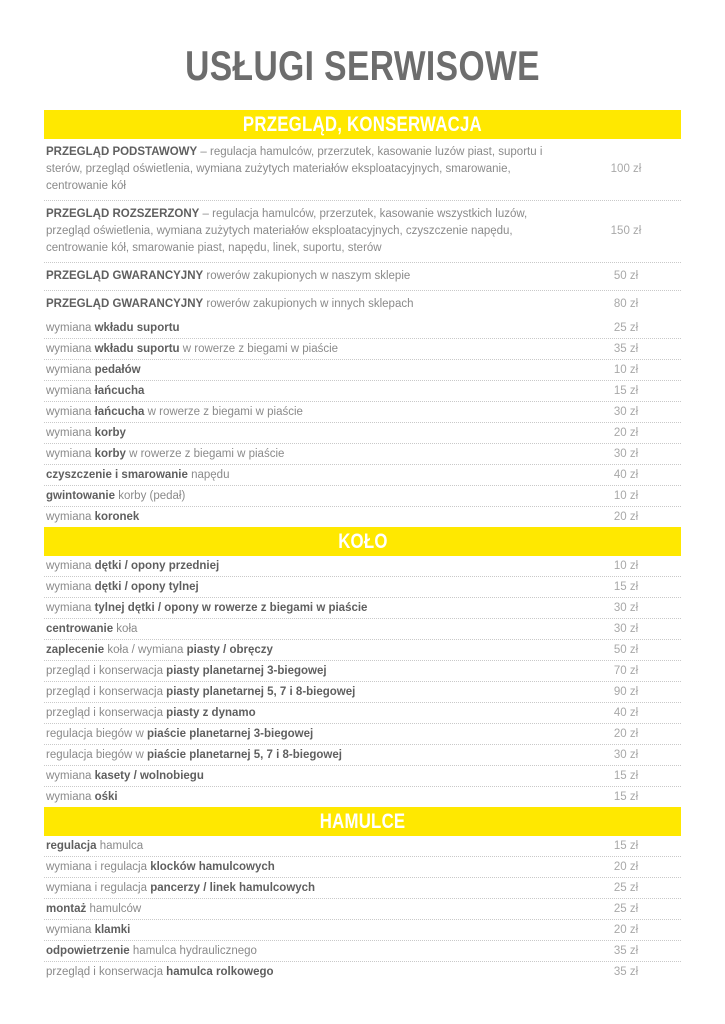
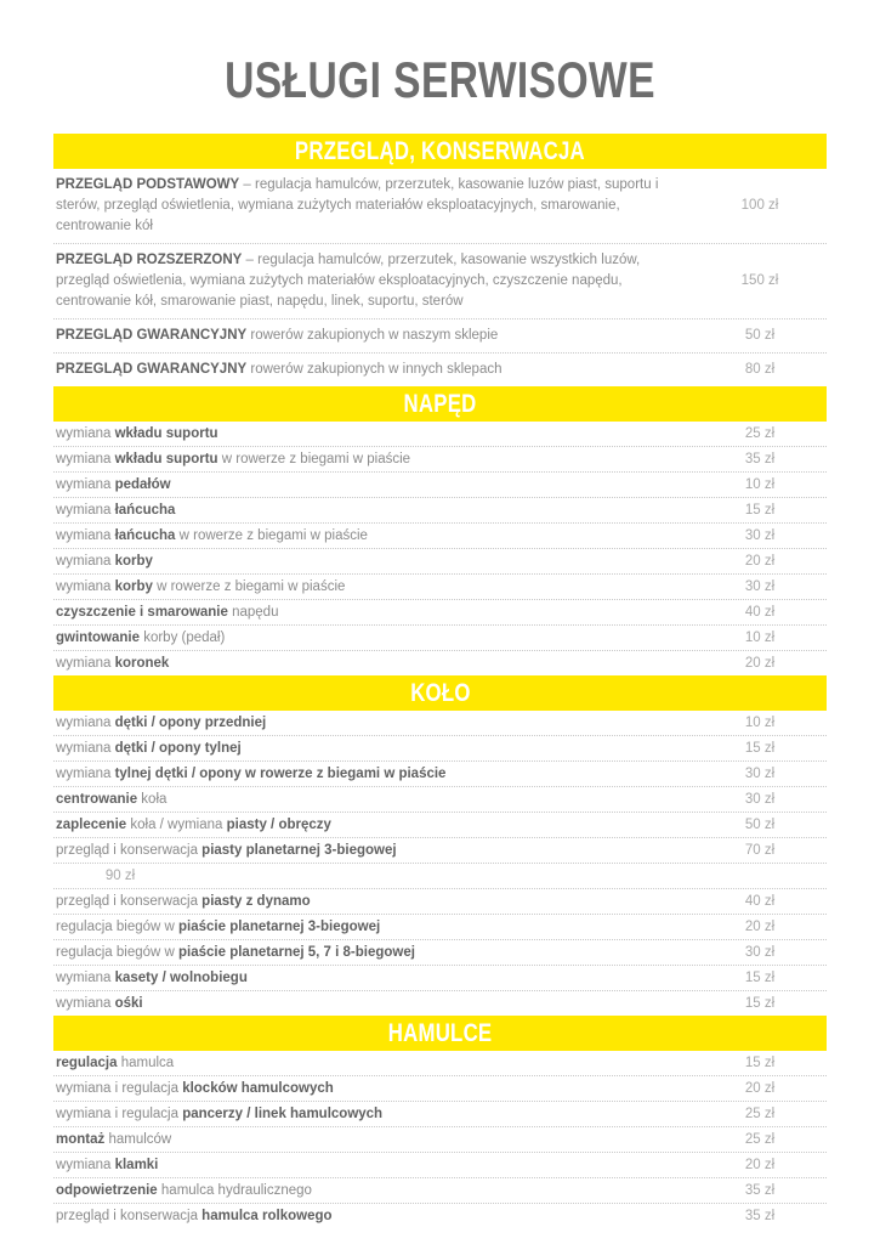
  USŁUGI SERWISOWE
  PRZEGLĄD, KONSERWACJA
  PRZEGLĄD PODSTAWOWY – regulacja hamulców, przerzutek, kasowanie luzów piast, suportu i sterów, przegląd oświetlenia, wymiana zużytych materiałów eksploatacyjnych, smarowanie, centrowanie kół
  100 zł
  PRZEGLĄD ROZSZERZONY – regulacja hamulców, przerzutek, kasowanie wszystkich luzów, przegląd oświetlenia, wymiana zużytych materiałów eksploatacyjnych, czyszczenie napędu, centrowanie kół, smarowanie piast, napędu, linek, suportu, sterów
  150 zł
  PRZEGLĄD GWARANCYJNY rowerów zakupionych w naszym sklepie
  50 zł
  PRZEGLĄD GWARANCYJNY rowerów zakupionych w innych sklepach
  80 zł
+ NAPĘD
  wymiana wkładu suportu
  25 zł
  wymiana wkładu suportu w rowerze z biegami w piaście
  35 zł
  wymiana pedałów
  10 zł
  wymiana łańcucha
  15 zł
  wymiana łańcucha w rowerze z biegami w piaście
  30 zł
  wymiana korby
  20 zł
  wymiana korby w rowerze z biegami w piaście
  30 zł
  czyszczenie i smarowanie napędu
  40 zł
  gwintowanie korby (pedał)
  10 zł
  wymiana koronek
  20 zł
  KOŁO
  wymiana dętki / opony przedniej
  10 zł
  wymiana dętki / opony tylnej
  15 zł
  wymiana tylnej dętki / opony w rowerze z biegami w piaście
  30 zł
  centrowanie koła
  30 zł
  zaplecenie koła / wymiana piasty / obręczy
  50 zł
  przegląd i konserwacja piasty planetarnej 3-biegowej
  70 zł
- przegląd i konserwacja piasty planetarnej 5, 7 i 8-biegowej
  90 zł
  przegląd i konserwacja piasty z dynamo
  40 zł
  regulacja biegów w piaście planetarnej 3-biegowej
  20 zł
  regulacja biegów w piaście planetarnej 5, 7 i 8-biegowej
  30 zł
  wymiana kasety / wolnobiegu
  15 zł
  wymiana ośki
  15 zł
  HAMULCE
  regulacja hamulca
  15 zł
  wymiana i regulacja klocków hamulcowych
  20 zł
  wymiana i regulacja pancerzy / linek hamulcowych
  25 zł
  montaż hamulców
  25 zł
  wymiana klamki
  20 zł
  odpowietrzenie hamulca hydraulicznego
  35 zł
  przegląd i konserwacja hamulca rolkowego
  35 zł
